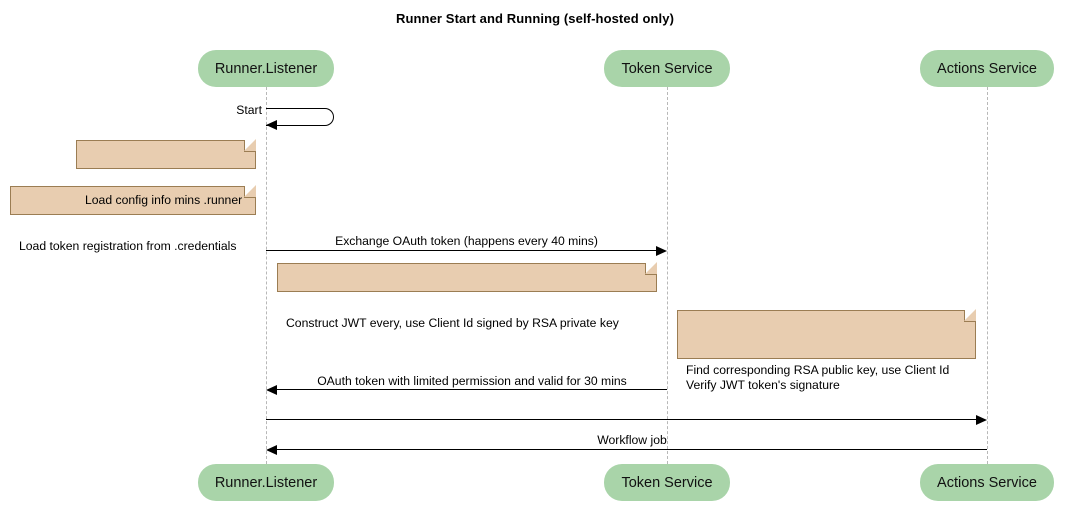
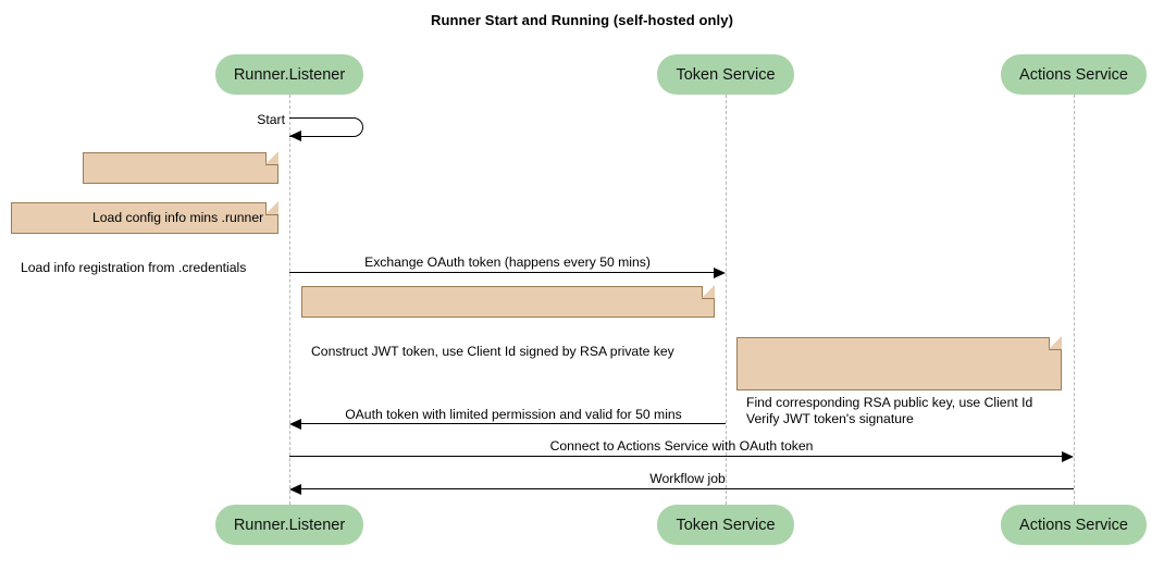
  Runner Start and Running (self-hosted only)
  Runner.Listener
  Token Service
  Actions Service
  Runner.Listener
  Token Service
  Actions Service
  Start
  Load config info mins .runner
- Load token registration from .credentials
+ Load info registration from .credentials
- Exchange OAuth token (happens every 40 mins)
+ Exchange OAuth token (happens every 50 mins)
- Construct JWT every, use Client Id signed by RSA private key
+ Construct JWT token, use Client Id signed by RSA private key
  Find corresponding RSA public key, use Client Id
  Verify JWT token's signature
- OAuth token with limited permission and valid for 30 mins
+ OAuth token with limited permission and valid for 50 mins
+ Connect to Actions Service with OAuth token
  Workflow job
